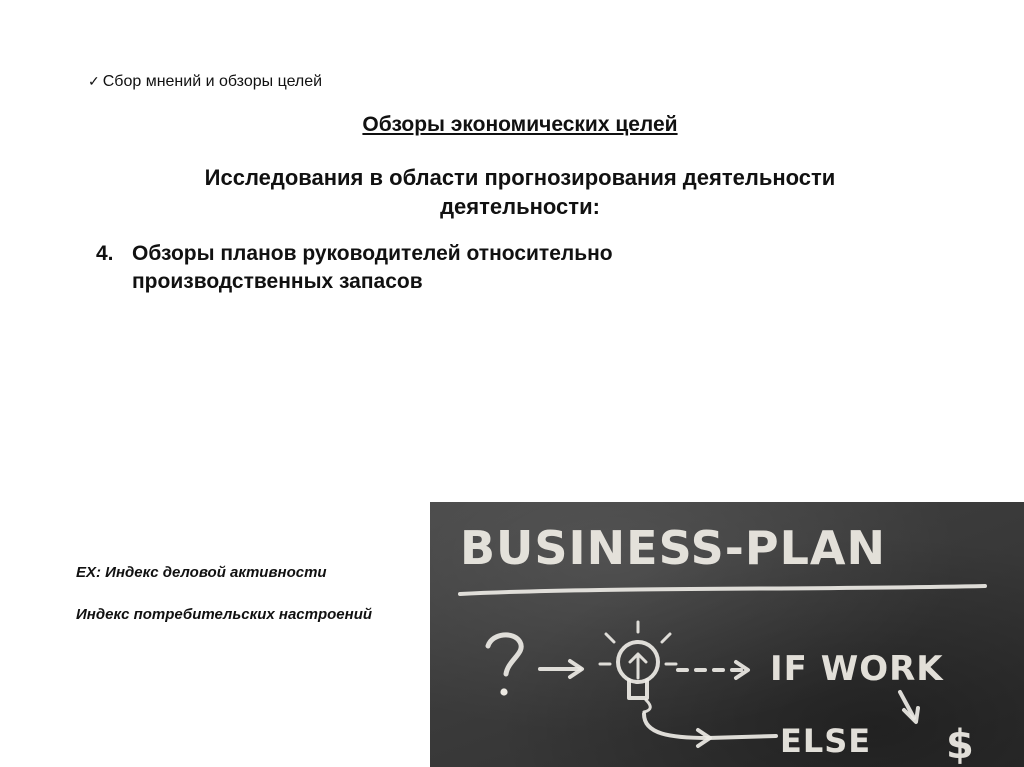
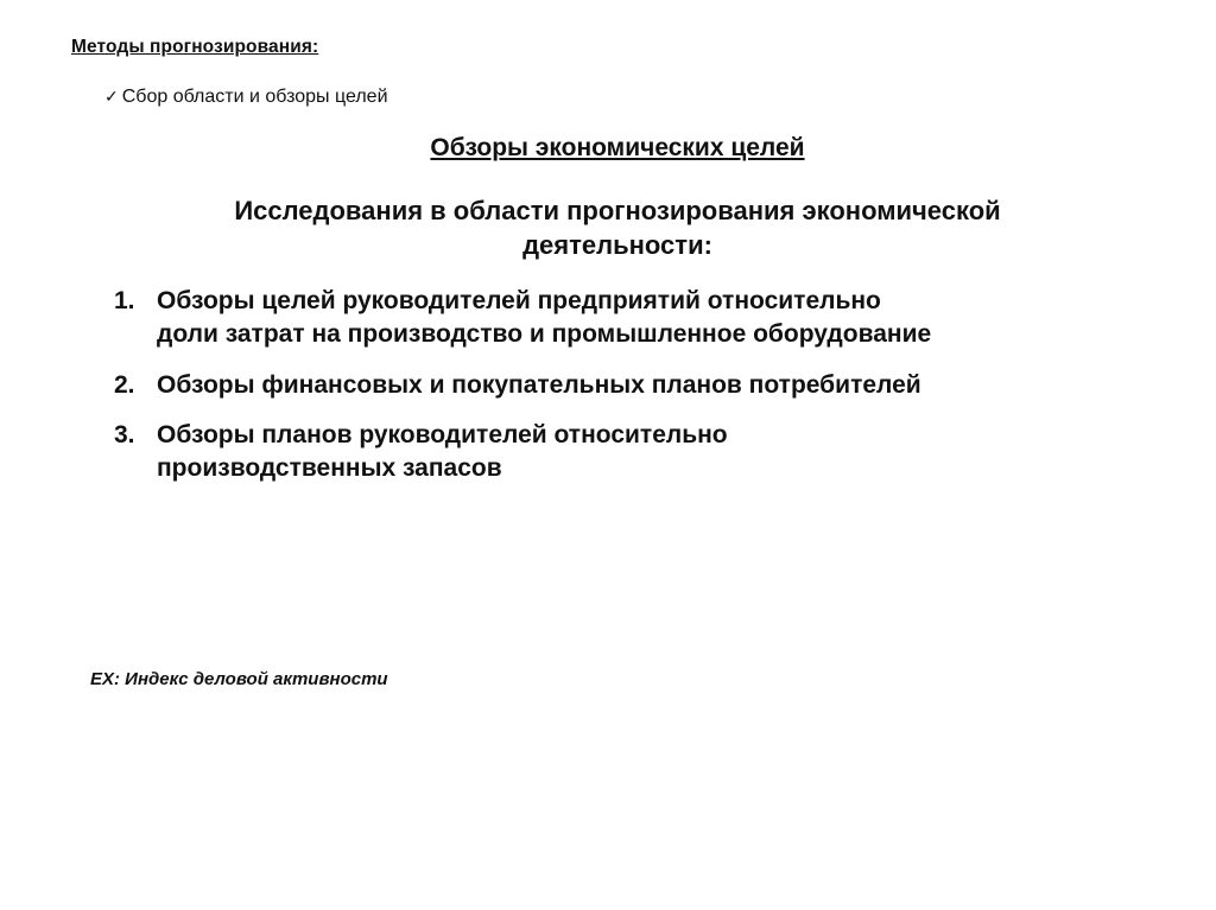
+ Методы прогнозирования:
  ✓
- Сбор мнений и обзоры целей
+ Сбор области и обзоры целей
  Обзоры экономических целей
- Исследования в области прогнозирования деятельности деятельности:
+ Исследования в области прогнозирования экономической деятельности:
+ 1.
+ Обзоры целей руководителей предприятий относительно доли затрат на производство и промышленное оборудование
+ 2.
+ Обзоры финансовых и покупательных планов потребителей
- 4.
+ 3.
  Обзоры планов руководителей относительно производственных запасов
  EX: Индекс деловой активности
- Индекс потребительских настроений
- BUSINESS-PLAN
- IF WORK
- ELSE
- $
